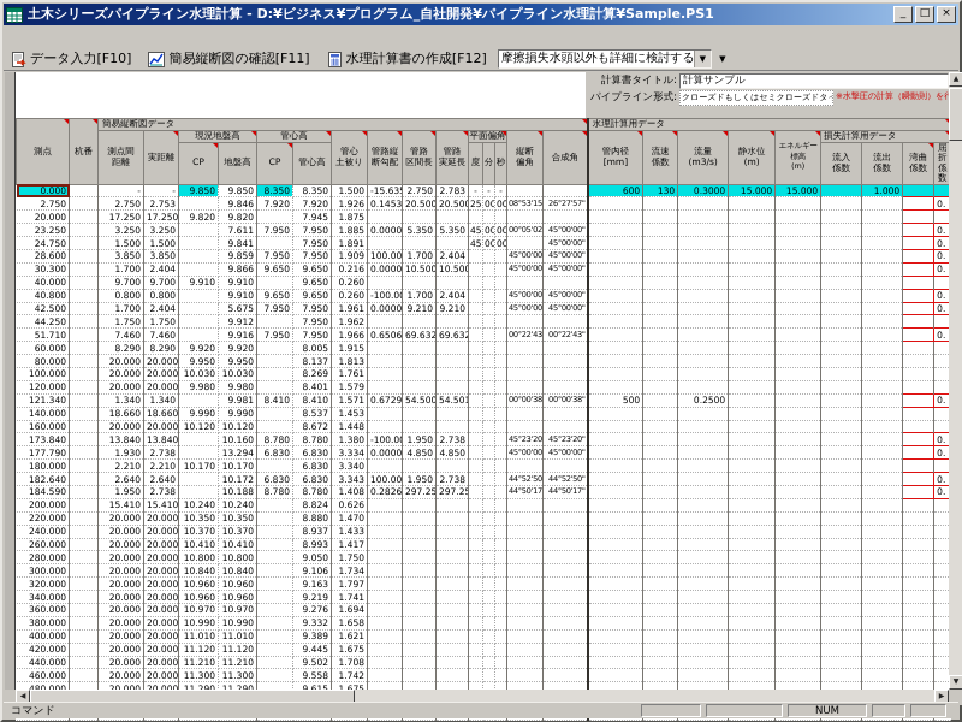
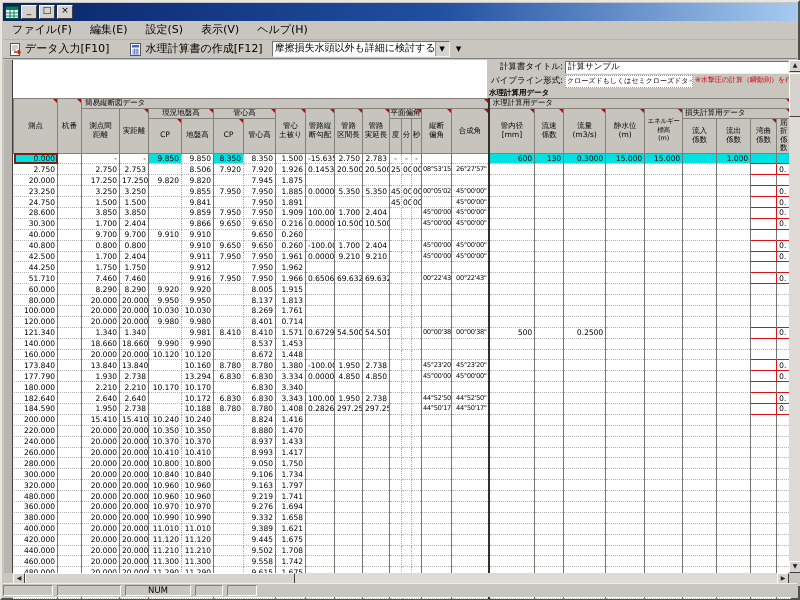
- 土木シリーズパイプライン水理計算 - D:¥ビジネス¥プログラム_自社開発¥パイプライン水理計算¥Sample.PS1
  _
  □
  ×
+ ファイル(F)
+ 編集(E)
+ 設定(S)
+ 表示(V)
+ ヘルプ(H)
  データ入力[F10]
- 簡易縦断図の確認[F11]
  水理計算書の作成[F12]
  摩擦損失水頭以外も詳細に検討する
  ▼
  ▼
  計算書タイトル:
  計算サンプル
  パイプライン形式:
  クローズドもしくはセミクローズドタイ
  ※水撃圧の計算（瞬動則）を
+ 水理計算用データ
  測点	杭番	簡易縦断図データ	水理計算用データ
  測点間 距離	実距離	現況地盤高	管心高	管心 土被り	管路縦 断勾配	管路 区間長	管路 実延長	平面偏角	縦断 偏角	合成角	管内径 [mm]	流速 係数	流量 (m3/s)	静水位 (m)		損失計算用データ
  CP	地盤高	CP	管心高	度	分	秒	流入 係数	流出 係数	湾曲 係数	屈折 係数
  0.000		-	-	9.850	9.850	8.350	8.350	1.500	-15.63	2.750	2.783	-	-	-			600	130	0.3000	15.000	15.000		1.000
- 2.750		2.750	2.753		9.846	7.920	7.920	1.926	0.1453	20.500	20.500	25	00	00	08°53'15	26°27'57"									0.
+ 2.750		2.750	2.753		8.506	7.920	7.920	1.926	0.1453	20.500	20.500	25	00	00	08°53'15	26°27'57"									0.
  20.000		17.250	17.250	9.820	9.820		7.945	1.875
- 23.250		3.250	3.250		7.611	7.950	7.950	1.885	0.0000	5.350	5.350	45	00	00	00°05'02	45°00'00"									0.
+ 23.250		3.250	3.250		9.855	7.950	7.950	1.885	0.0000	5.350	5.350	45	00	00	00°05'02	45°00'00"									0.
  24.750		1.500	1.500		9.841		7.950	1.891				45	00	00		45°00'00"									0.
  28.600		3.850	3.850		9.859	7.950	7.950	1.909	100.00	1.700	2.404				45°00'00	45°00'00"									0.
  30.300		1.700	2.404		9.866	9.650	9.650	0.216	0.0000	10.500	10.500				45°00'00	45°00'00"									0.
  40.000		9.700	9.700	9.910	9.910		9.650	0.260
  40.800		0.800	0.800		9.910	9.650	9.650	0.260	-100.0	1.700	2.404				45°00'00	45°00'00"									0.
- 42.500		1.700	2.404		5.675	7.950	7.950	1.961	0.0000	9.210	9.210				45°00'00	45°00'00"									0.
+ 42.500		1.700	2.404		9.911	7.950	7.950	1.961	0.0000	9.210	9.210				45°00'00	45°00'00"									0.
  44.250		1.750	1.750		9.912		7.950	1.962
  51.710		7.460	7.460		9.916	7.950	7.950	1.966	0.6506	69.632	69.632				00°22'43	00°22'43"									0.
  60.000		8.290	8.290	9.920	9.920		8.005	1.915
  80.000		20.000	20.000	9.950	9.950		8.137	1.813
  100.000		20.000	20.000	10.030	10.030		8.269	1.761
- 120.000		20.000	20.000	9.980	9.980		8.401	1.579
+ 120.000		20.000	20.000	9.980	9.980		8.401	0.714
  121.340		1.340	1.340		9.981	8.410	8.410	1.571	0.6729	54.500	54.501				00°00'38	00°00'38"	500		0.2500						0.
  140.000		18.660	18.660	9.990	9.990		8.537	1.453
  160.000		20.000	20.000	10.120	10.120		8.672	1.448
  173.840		13.840	13.840		10.160	8.780	8.780	1.380	-100.0	1.950	2.738				45°23'20	45°23'20"									0.
  177.790		1.930	2.738		13.294	6.830	6.830	3.334	0.0000	4.850	4.850				45°00'00	45°00'00"									0.
  180.000		2.210	2.210	10.170	10.170		6.830	3.340
  182.640		2.640	2.640		10.172	6.830	6.830	3.343	100.00	1.950	2.738				44°52'50	44°52'50"									0.
  184.590		1.950	2.738		10.188	8.780	8.780	1.408	0.2826	297.25	297.25				44°50'17	44°50'17"									0.
- 200.000		15.410	15.410	10.240	10.240		8.824	0.626
+ 200.000		15.410	15.410	10.240	10.240		8.824	1.416
  220.000		20.000	20.000	10.350	10.350		8.880	1.470
  240.000		20.000	20.000	10.370	10.370		8.937	1.433
  260.000		20.000	20.000	10.410	10.410		8.993	1.417
  280.000		20.000	20.000	10.800	10.800		9.050	1.750
  300.000		20.000	20.000	10.840	10.840		9.106	1.734
  320.000		20.000	20.000	10.960	10.960		9.163	1.797
- 340.000		20.000	20.000	10.960	10.960		9.219	1.741
+ 480.000		20.000	20.000	10.960	10.960		9.219	1.741
  360.000		20.000	20.000	10.970	10.970		9.276	1.694
  380.000		20.000	20.000	10.990	10.990		9.332	1.658
  400.000		20.000	20.000	11.010	11.010		9.389	1.621
  420.000		20.000	20.000	11.120	11.120		9.445	1.675
  440.000		20.000	20.000	11.210	11.210		9.502	1.708
  460.000		20.000	20.000	11.300	11.300		9.558	1.742
- コマンド
  NUM
